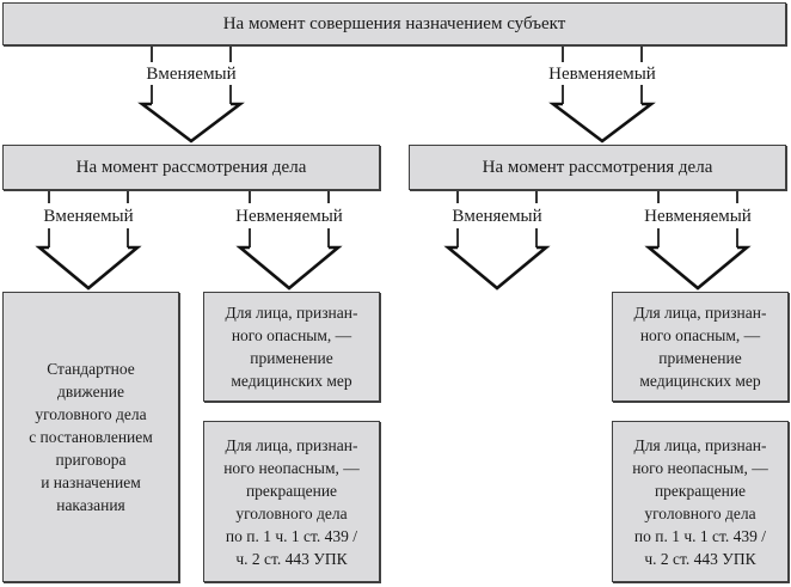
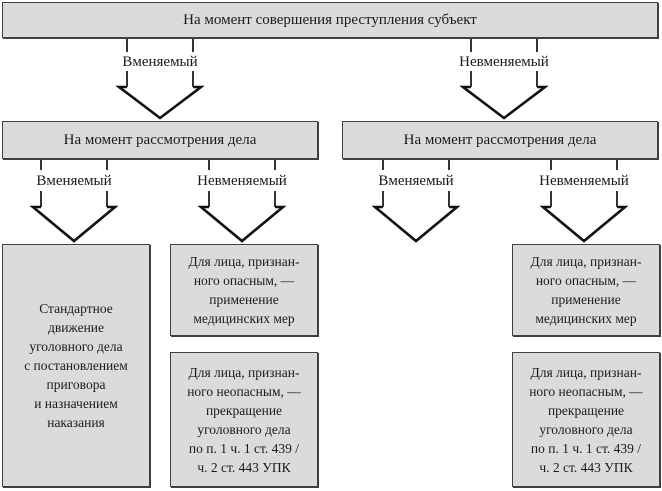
- На момент совершения назначением субъект
+ На момент совершения преступления субъект
  Вменяемый
  Невменяемый
  На момент рассмотрения дела
  На момент рассмотрения дела
  Вменяемый
  Невменяемый
  Вменяемый
  Невменяемый
  Стандартное
  движение
  уголовного дела
  с постановлением
  приговора
  и назначением
  наказания
  Для лица, признан-
  ного опасным, —
  применение
  медицинских мер
  Для лица, признан-
  ного неопасным, —
  прекращение
  уголовного дела
  по п. 1 ч. 1 ст. 439 /
  ч. 2 ст. 443 УПК
  Для лица, признан-
  ного опасным, —
  применение
  медицинских мер
  Для лица, признан-
  ного неопасным, —
  прекращение
  уголовного дела
  по п. 1 ч. 1 ст. 439 /
  ч. 2 ст. 443 УПК
